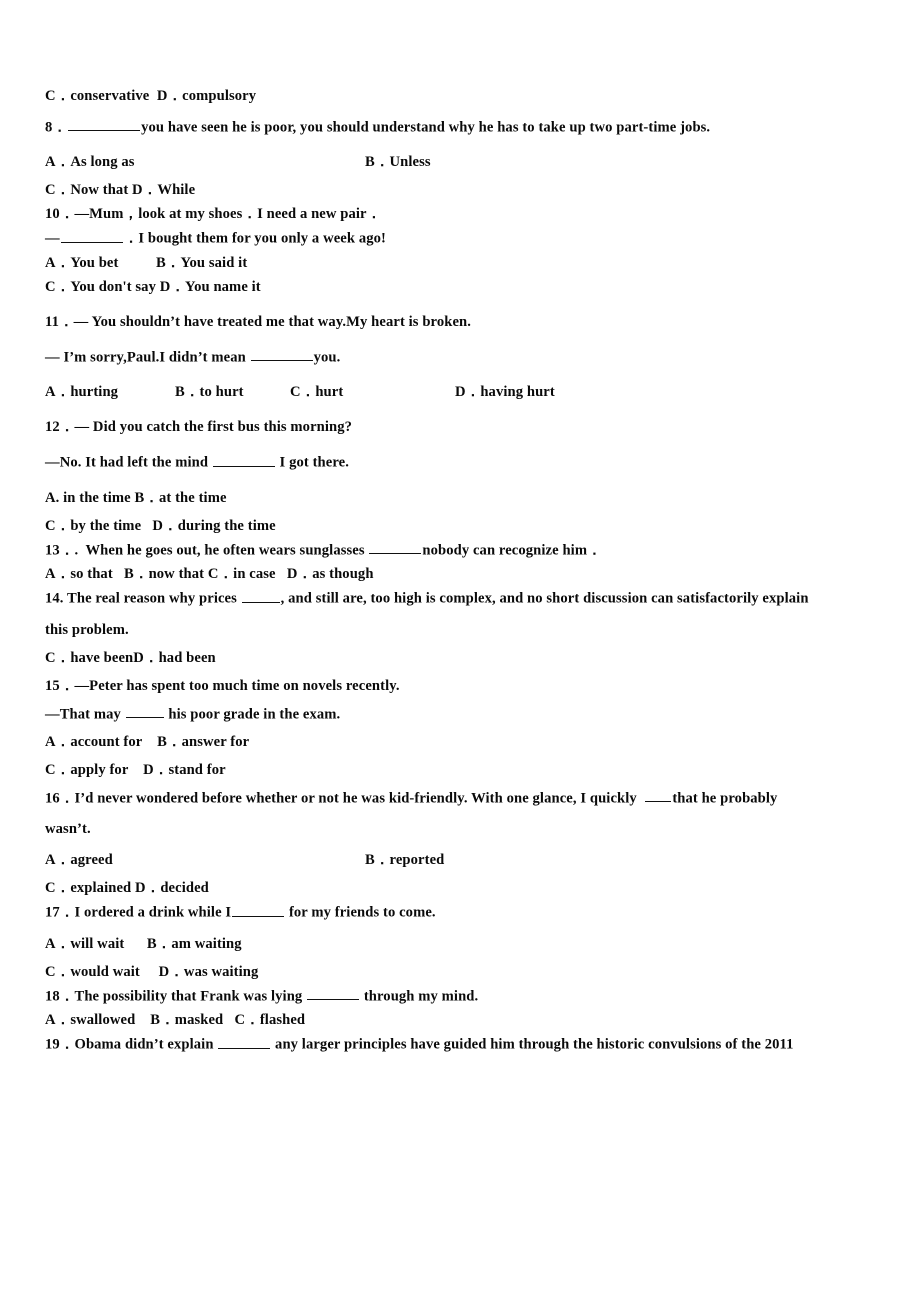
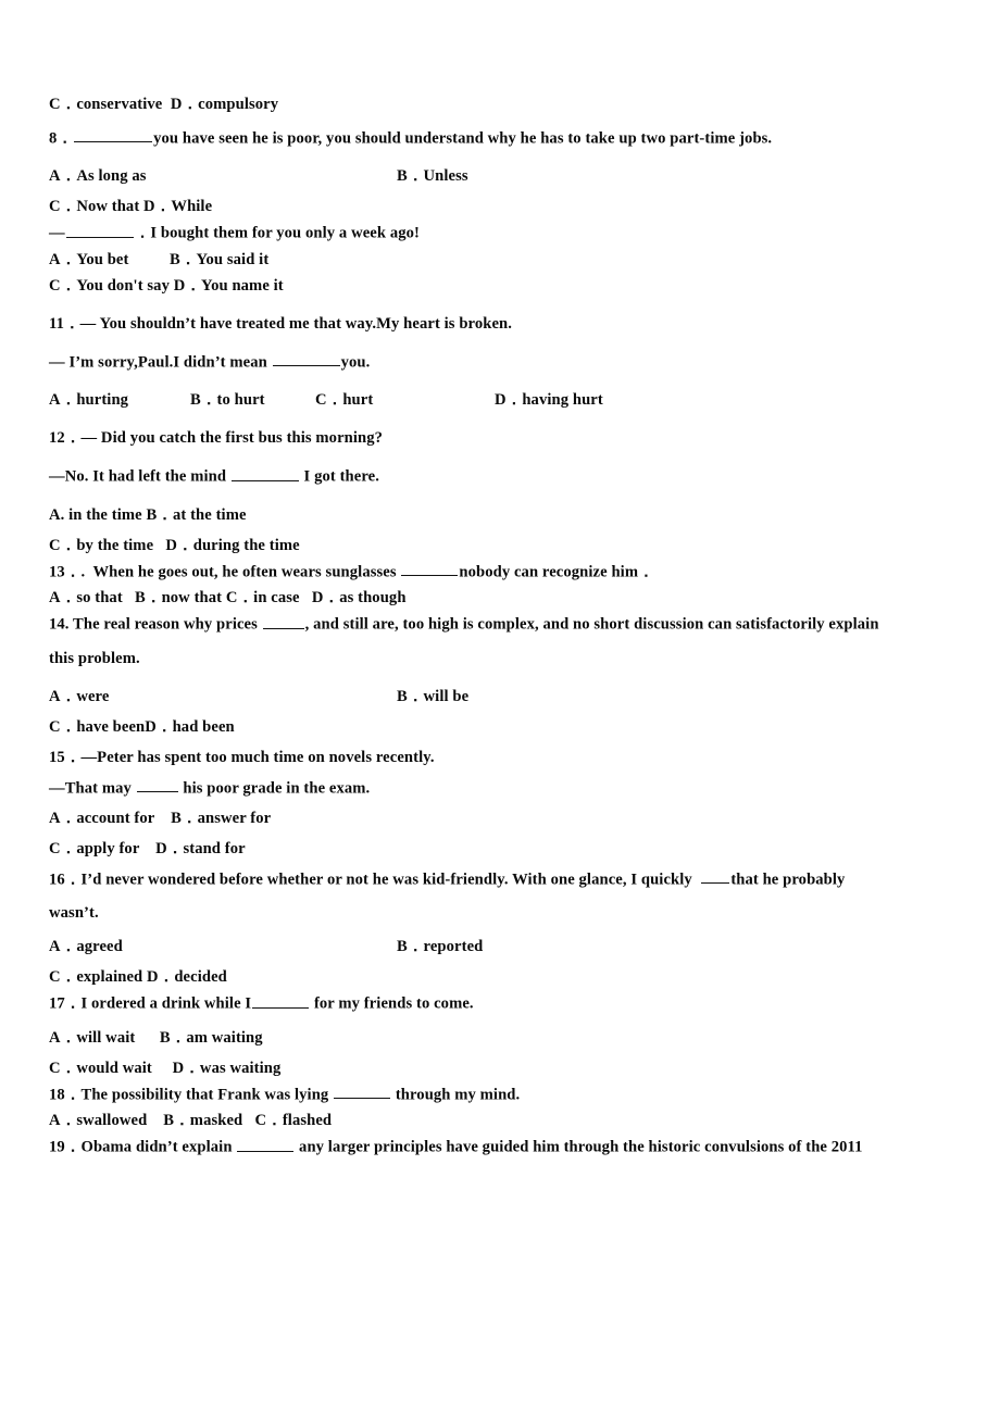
  C．conservative D．compulsory
  8． you have seen he is poor, you should understand why he has to take up two part-time jobs.
  A．As long as
  B．Unless
  C．Now that D．While
- 10．—Mum，look at my shoes．I need a new pair．
  — ．I bought them for you only a week ago!
  A．You bet B．You said it
  C．You don't say D．You name it
  11．— You shouldn’t have treated me that way.My heart is broken.
  — I’m sorry,Paul.I didn’t mean you.
  A．hurting
  B．to hurt
  C．hurt
  D．having hurt
  12．— Did you catch the first bus this morning?
  —No. It had left the mind I got there.
  A. in the time B．at the time
  C．by the time D．during the time
  13．. When he goes out, he often wears sunglasses nobody can recognize him．
  A．so that B．now that C．in case D．as though
  14. The real reason why prices , and still are, too high is complex, and no short discussion can satisfactorily explain
  this problem.
+ A．were
+ B．will be
  C．have beenD．had been
  15．—Peter has spent too much time on novels recently.
  —That may his poor grade in the exam.
  A．account for B．answer for
  C．apply for D．stand for
  16．I’d never wondered before whether or not he was kid-friendly. With one glance, I quickly that he probably
  wasn’t.
  A．agreed
  B．reported
  C．explained D．decided
  17．I ordered a drink while I for my friends to come.
  A．will wait B．am waiting
  C．would wait D．was waiting
  18．The possibility that Frank was lying through my mind.
  A．swallowed B．masked C．flashed
  19．Obama didn’t explain any larger principles have guided him through the historic convulsions of the 2011
